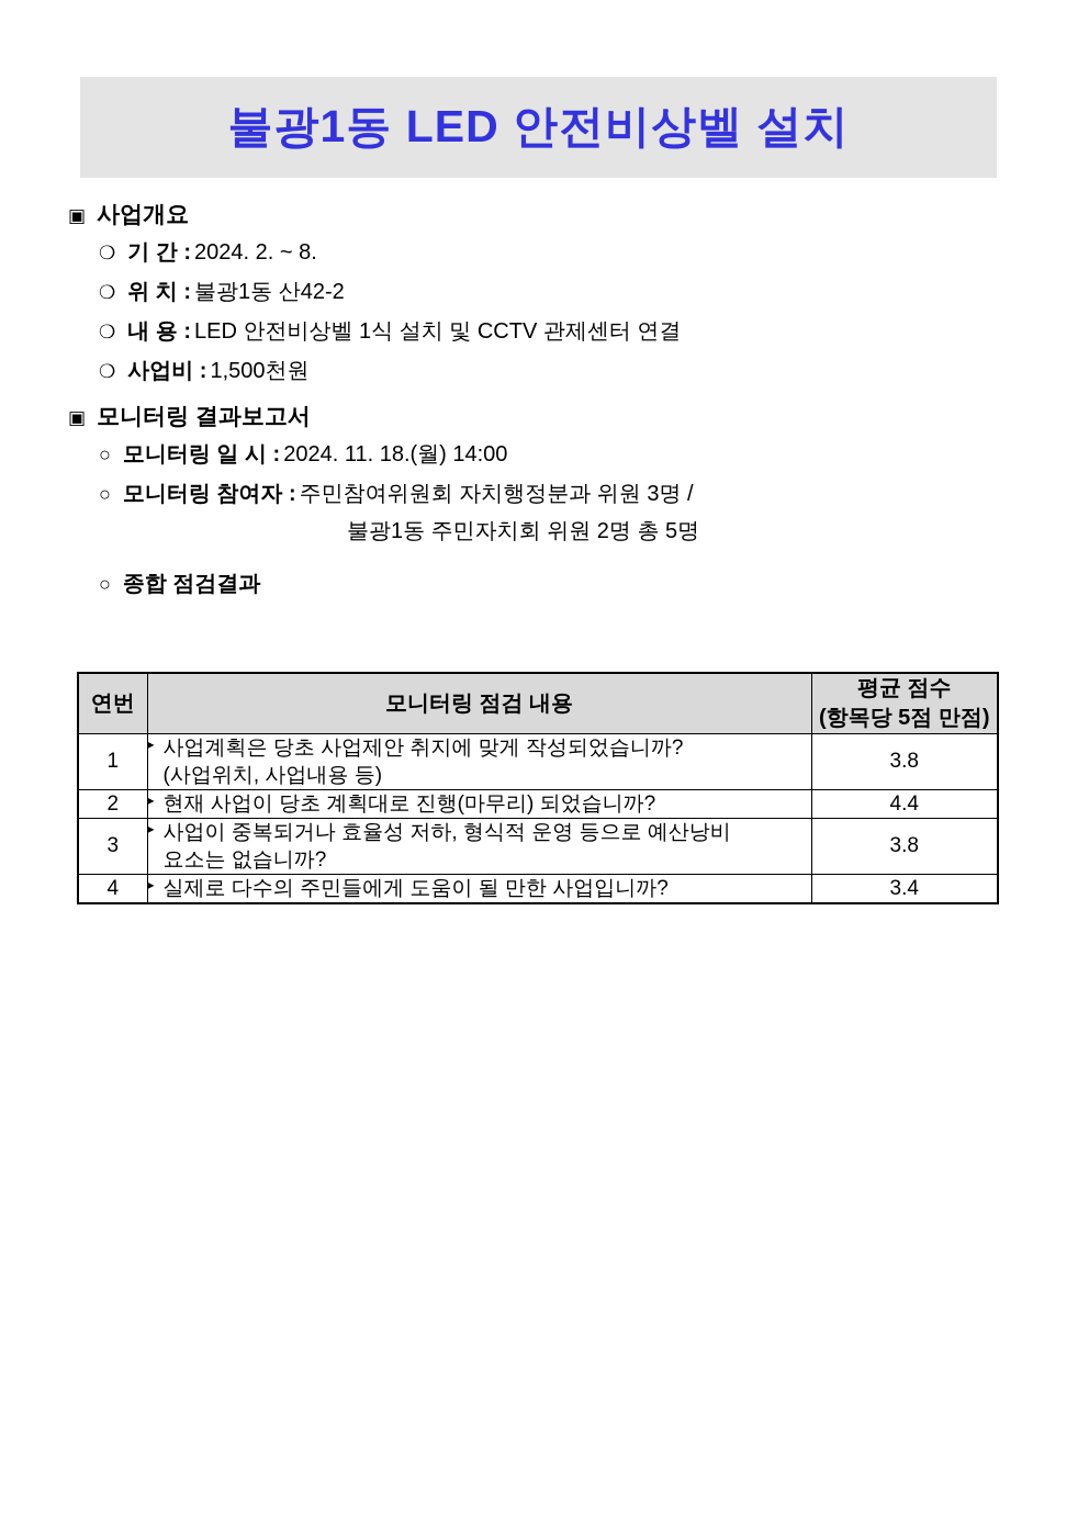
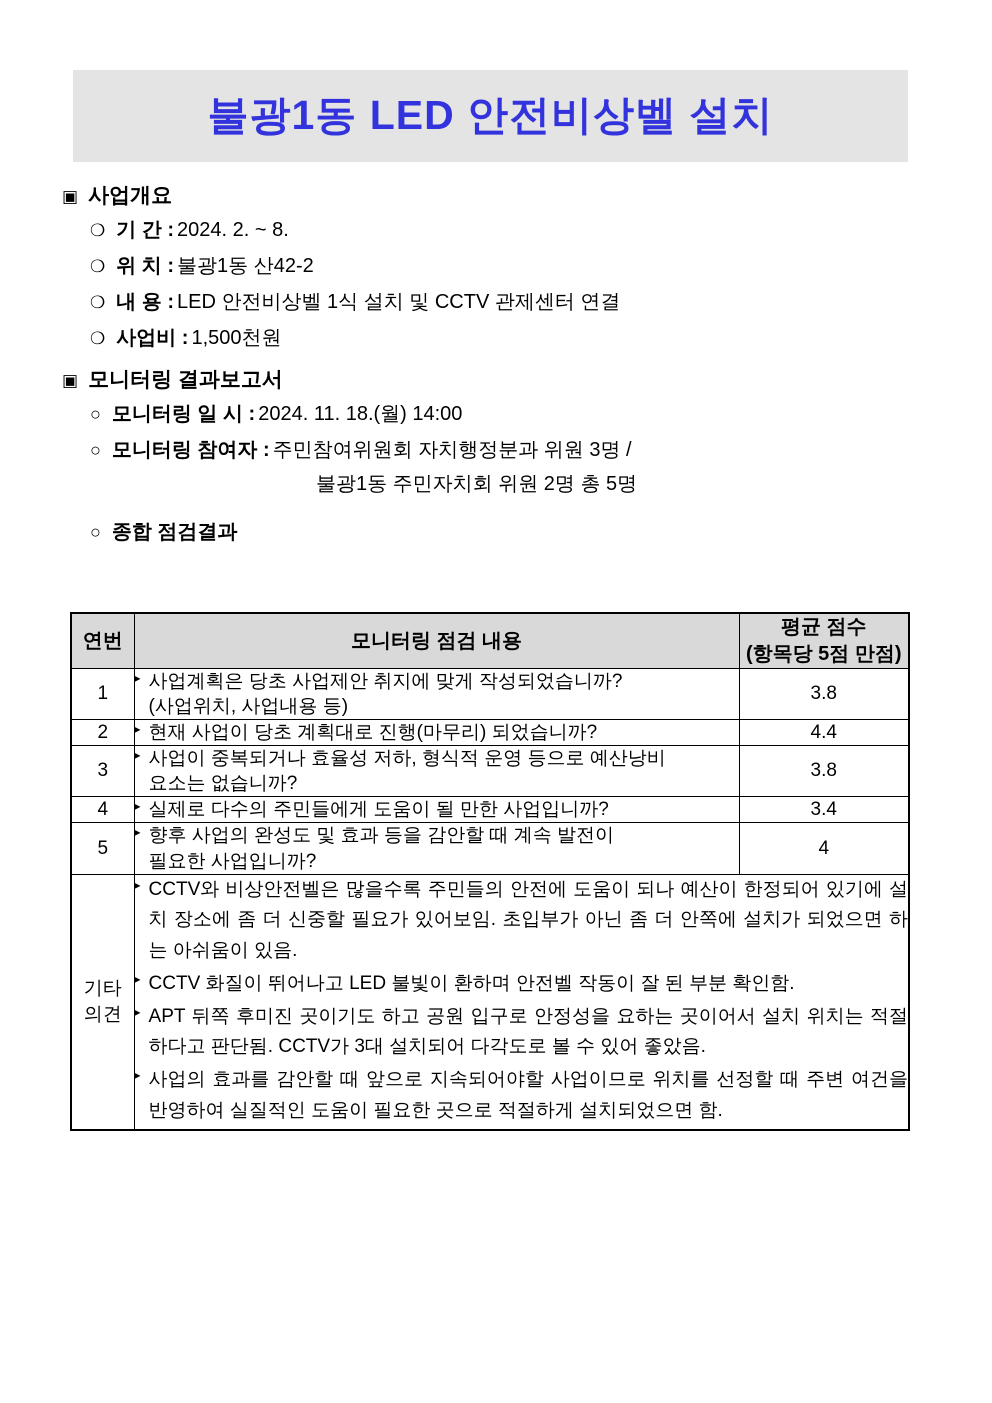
  불광1동 LED 안전비상벨 설치
  ▣
  사업개요
  ❍
  기 간 :
  2024. 2. ~ 8.
  ❍
  위 치 :
  불광1동 산42-2
  ❍
  내 용 :
  LED 안전비상벨 1식 설치 및 CCTV 관제센터 연결
  ❍
  사업비 :
  1,500천원
  ▣
  모니터링 결과보고서
  ○
  모니터링 일 시 :
  2024. 11. 18.(월) 14:00
  ○
  모니터링 참여자 :
  주민참여위원회 자치행정분과 위원 3명 /
  불광1동 주민자치회 위원 2명 총 5명
  ○
  종합 점검결과
  연번	모니터링 점검 내용	평균 점수 (항목당 5점 만점)
  1	▸ 사업계획은 당초 사업제안 취지에 맞게 작성되었습니까? (사업위치, 사업내용 등)	3.8
  2	▸ 현재 사업이 당초 계획대로 진행(마무리) 되었습니까?	4.4
  3	▸ 사업이 중복되거나 효율성 저하, 형식적 운영 등으로 예산낭비 요소는 없습니까?	3.8
  4	▸ 실제로 다수의 주민들에게 도움이 될 만한 사업입니까?	3.4
+ 5	▸ 향후 사업의 완성도 및 효과 등을 감안할 때 계속 발전이 필요한 사업입니까?	4
+ 기타 의견	▸ CCTV와 비상안전벨은 많을수록 주민들의 안전에 도움이 되나 예산이 한정되어 있기에 설치 장소에 좀 더 신중할 필요가 있어보임. 초입부가 아닌 좀 더 안쪽에 설치가 되었으면 하는 아쉬움이 있음. ▸ CCTV 화질이 뛰어나고 LED 불빛이 환하며 안전벨 작동이 잘 된 부분 확인함. ▸ APT 뒤쪽 후미진 곳이기도 하고 공원 입구로 안정성을 요하는 곳이어서 설치 위치는 적절하다고 판단됨. CCTV가 3대 설치되어 다각도로 볼 수 있어 좋았음. ▸ 사업의 효과를 감안할 때 앞으로 지속되어야할 사업이므로 위치를 선정할 때 주변 여건을 반영하여 실질적인 도움이 필요한 곳으로 적절하게 설치되었으면 함.
